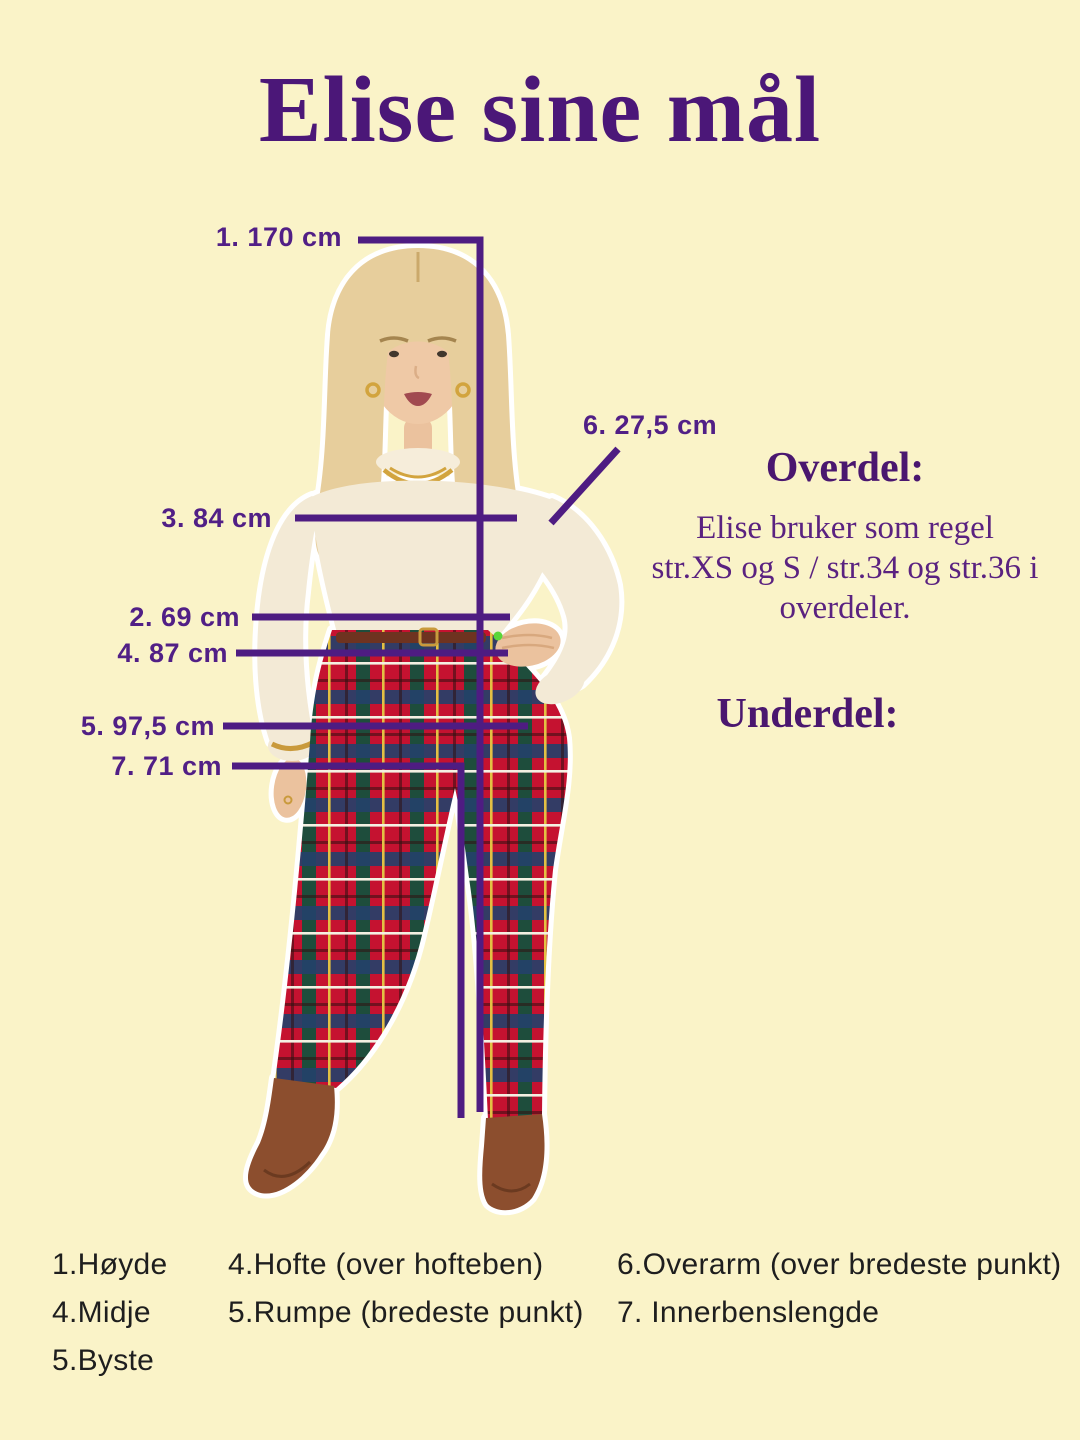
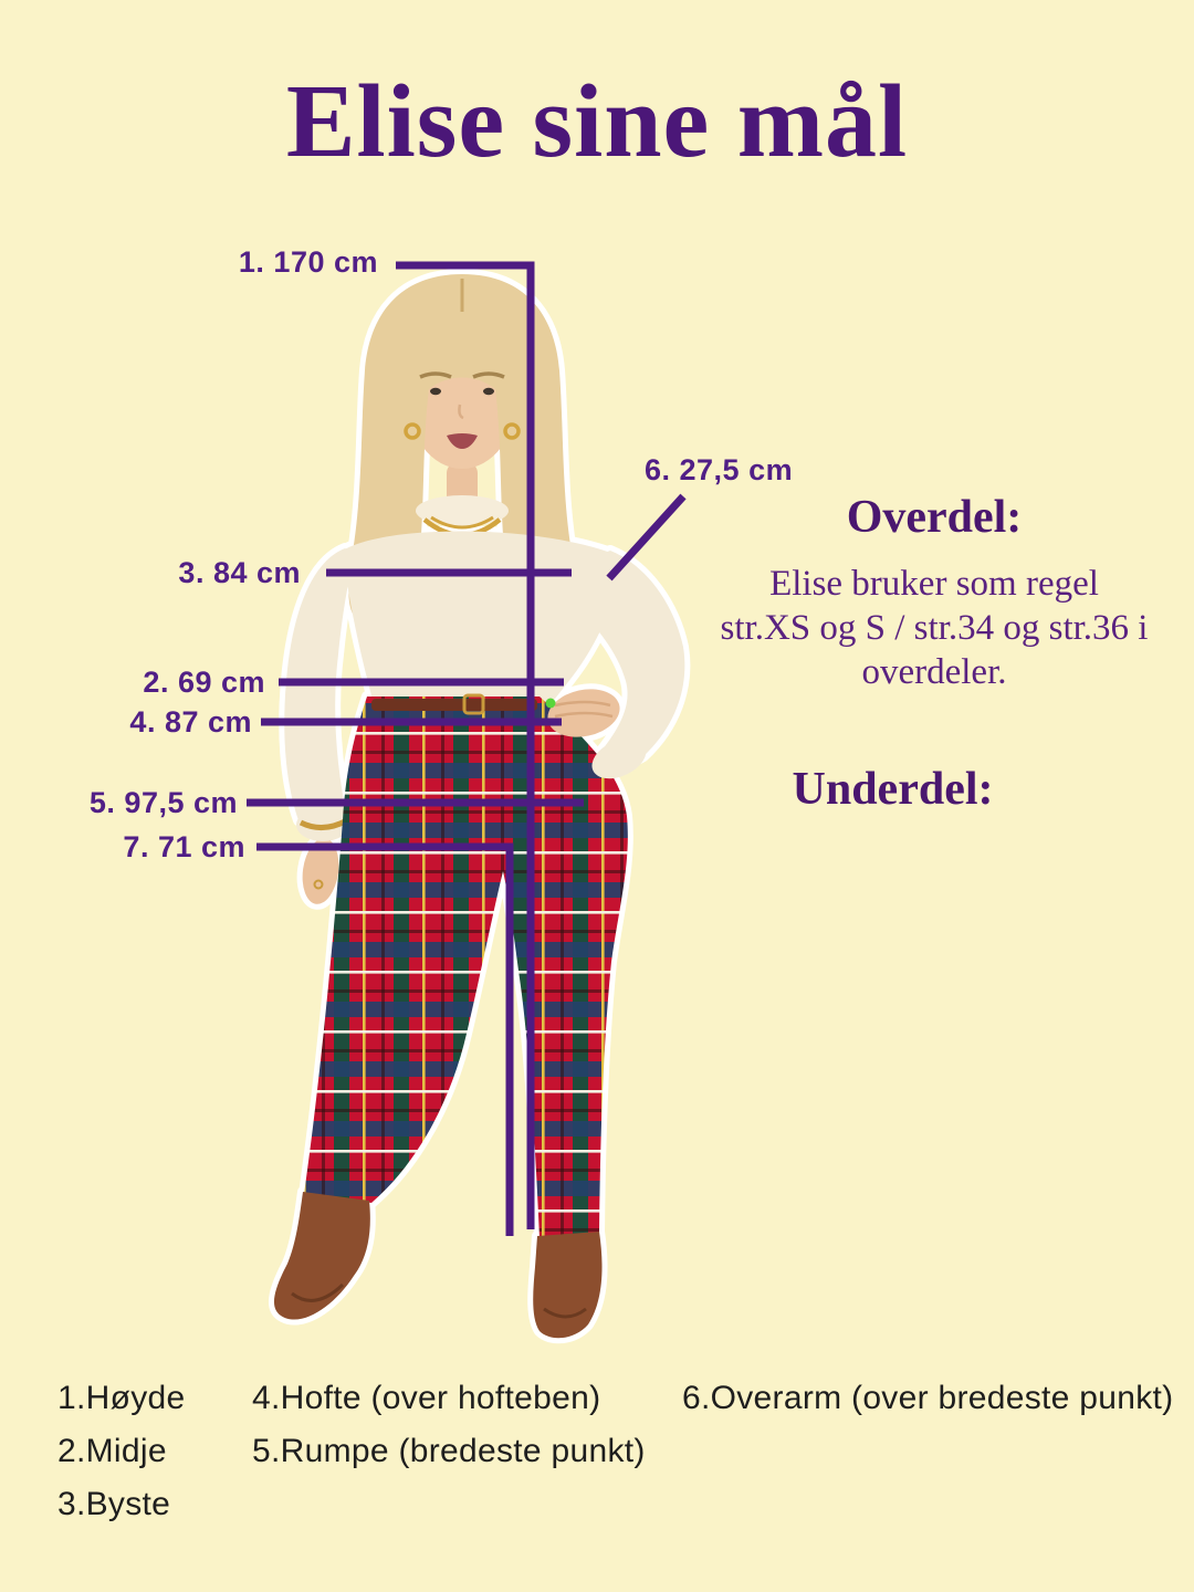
  Elise sine mål
  1. 170 cm
  6. 27,5 cm
  3. 84 cm
  2. 69 cm
  4. 87 cm
  5. 97,5 cm
  7. 71 cm
  Overdel:
  Elise bruker som regel
  str.XS og S / str.34 og str.36 i
  overdeler.
  Underdel:
  1.Høyde
- 4.Midje
+ 2.Midje
- 5.Byste
+ 3.Byste
  4.Hofte (over hofteben)
  5.Rumpe (bredeste punkt)
  6.Overarm (over bredeste punkt)
- 7. Innerbenslengde
